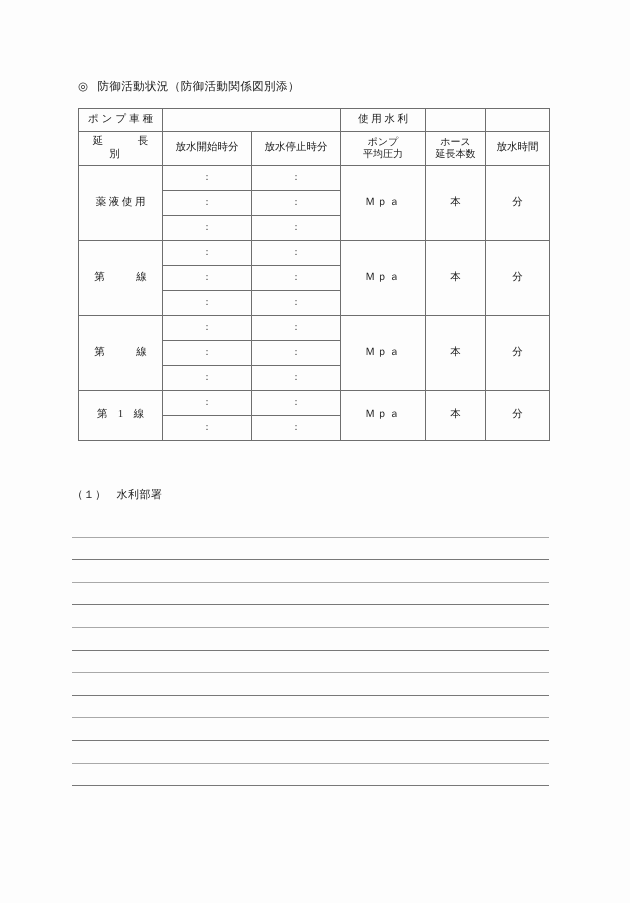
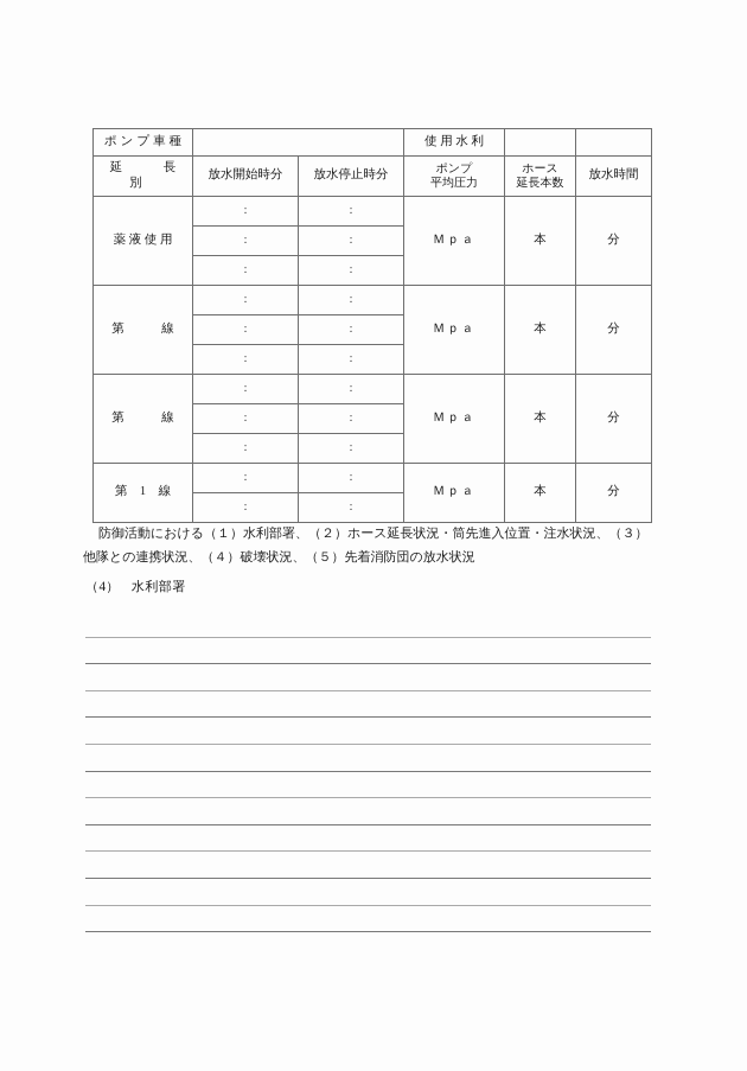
- ◎ 防御活動状況（防御活動関係図別添）
  ポンプ車種		使 用 水 利
  延 長 別	放水開始時分	放水停止時分	ポンプ平均圧力	ホース延長本数	放水時間
  薬 液 使 用	:	:	Ｍｐａ	本	分
  :	:
  :	:
  第 線	:	:	Ｍｐａ	本	分
  :	:
  :	:
  第 線	:	:	Ｍｐａ	本	分
  :	:
  :	:
  第 1 線	:	:	Ｍｐａ	本	分
  :	:
+ 防御活動における（１）水利部署、（２）ホース延長状況・筒先進入位置・注水状況、（３）
+ 他隊との連携状況、（４）破壊状況、（５）先着消防団の放水状況
- （１） 水利部署
+ （4） 水利部署
